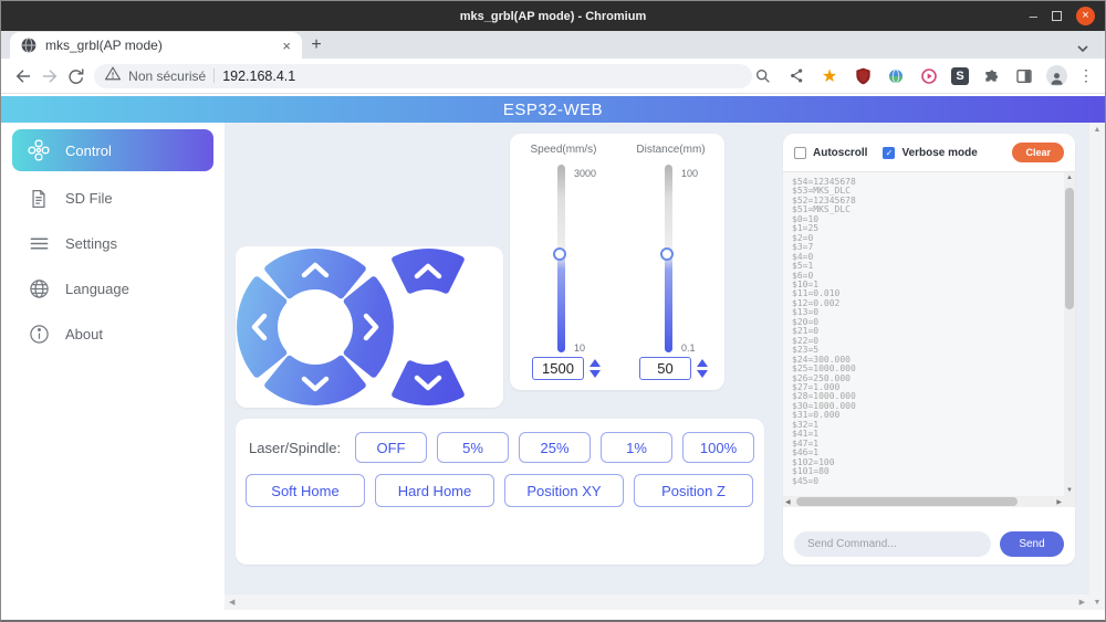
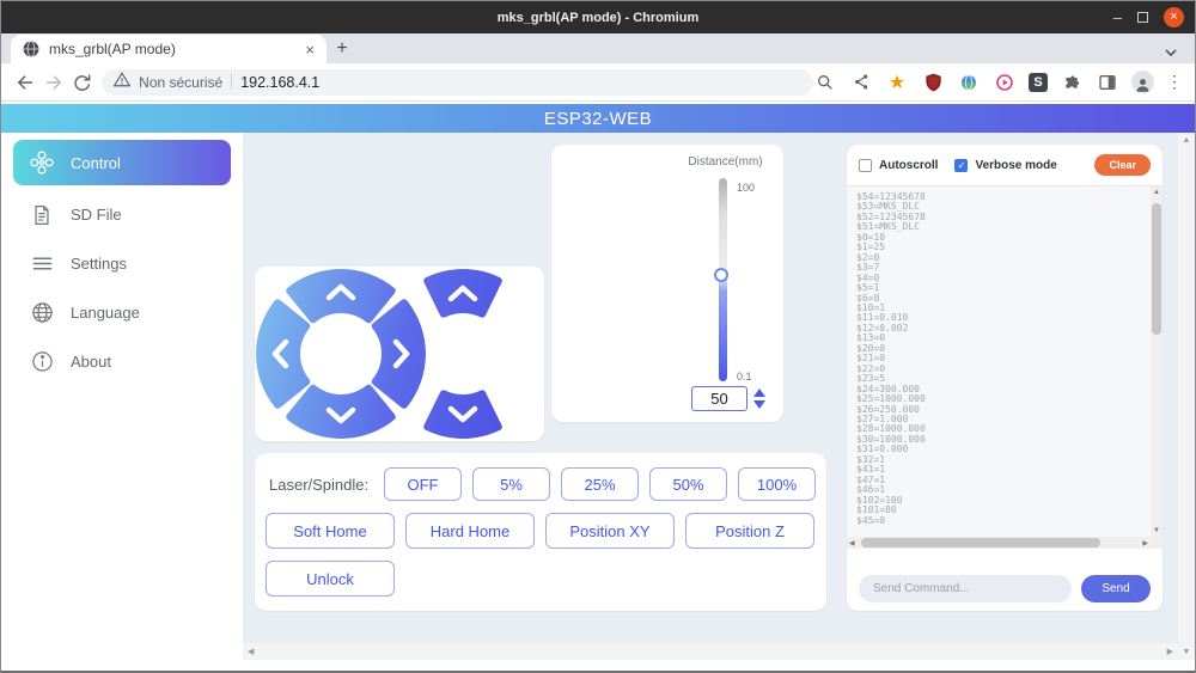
  mks_grbl(AP mode) - Chromium
  –
  ×
  mks_grbl(AP mode)
  ×
  +
  Non sécurisé
  192.168.4.1
  ★
  S
  ⋮
  ESP32-WEB
  Control
  SD File
  Settings
  Language
  About
- Speed(mm/s)
- 3000
- 10
- 1500
  Distance(mm)
  100
  0.1
  50
  Laser/Spindle:
  OFF
  5%
  25%
- 1%
+ 50%
  100%
  Soft Home
  Hard Home
  Position XY
  Position Z
+ Unlock
  Autoscroll
  ✓
  Verbose mode
  Clear
  $54=12345678
  $53=MKS_DLC
  $52=12345678
  $51=MKS_DLC
  $0=10
  $1=25
  $2=0
  $3=7
  $4=0
  $5=1
  $6=0
  $10=1
  $11=0.010
  $12=0.002
  $13=0
  $20=0
  $21=0
  $22=0
  $23=5
  $24=300.000
  $25=1000.000
  $26=250.000
  $27=1.000
  $28=1000.000
  $30=1000.000
  $31=0.000
  $32=1
  $41=1
  $47=1
  $46=1
  $102=100
  $101=80
  $45=0
  Send Command...
  Send
